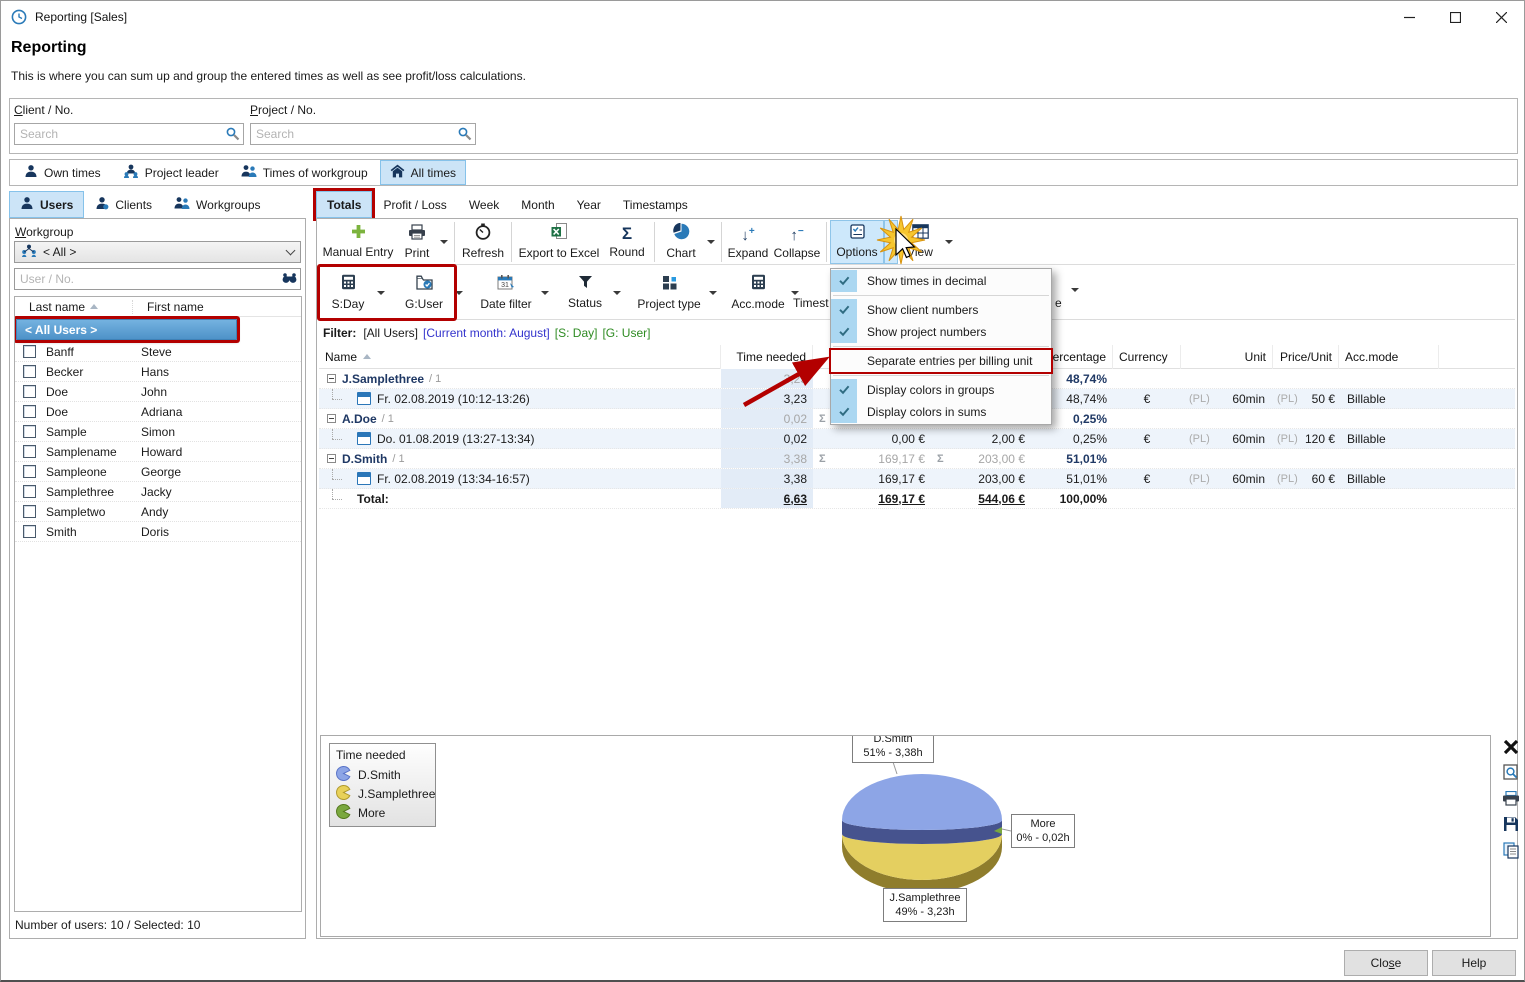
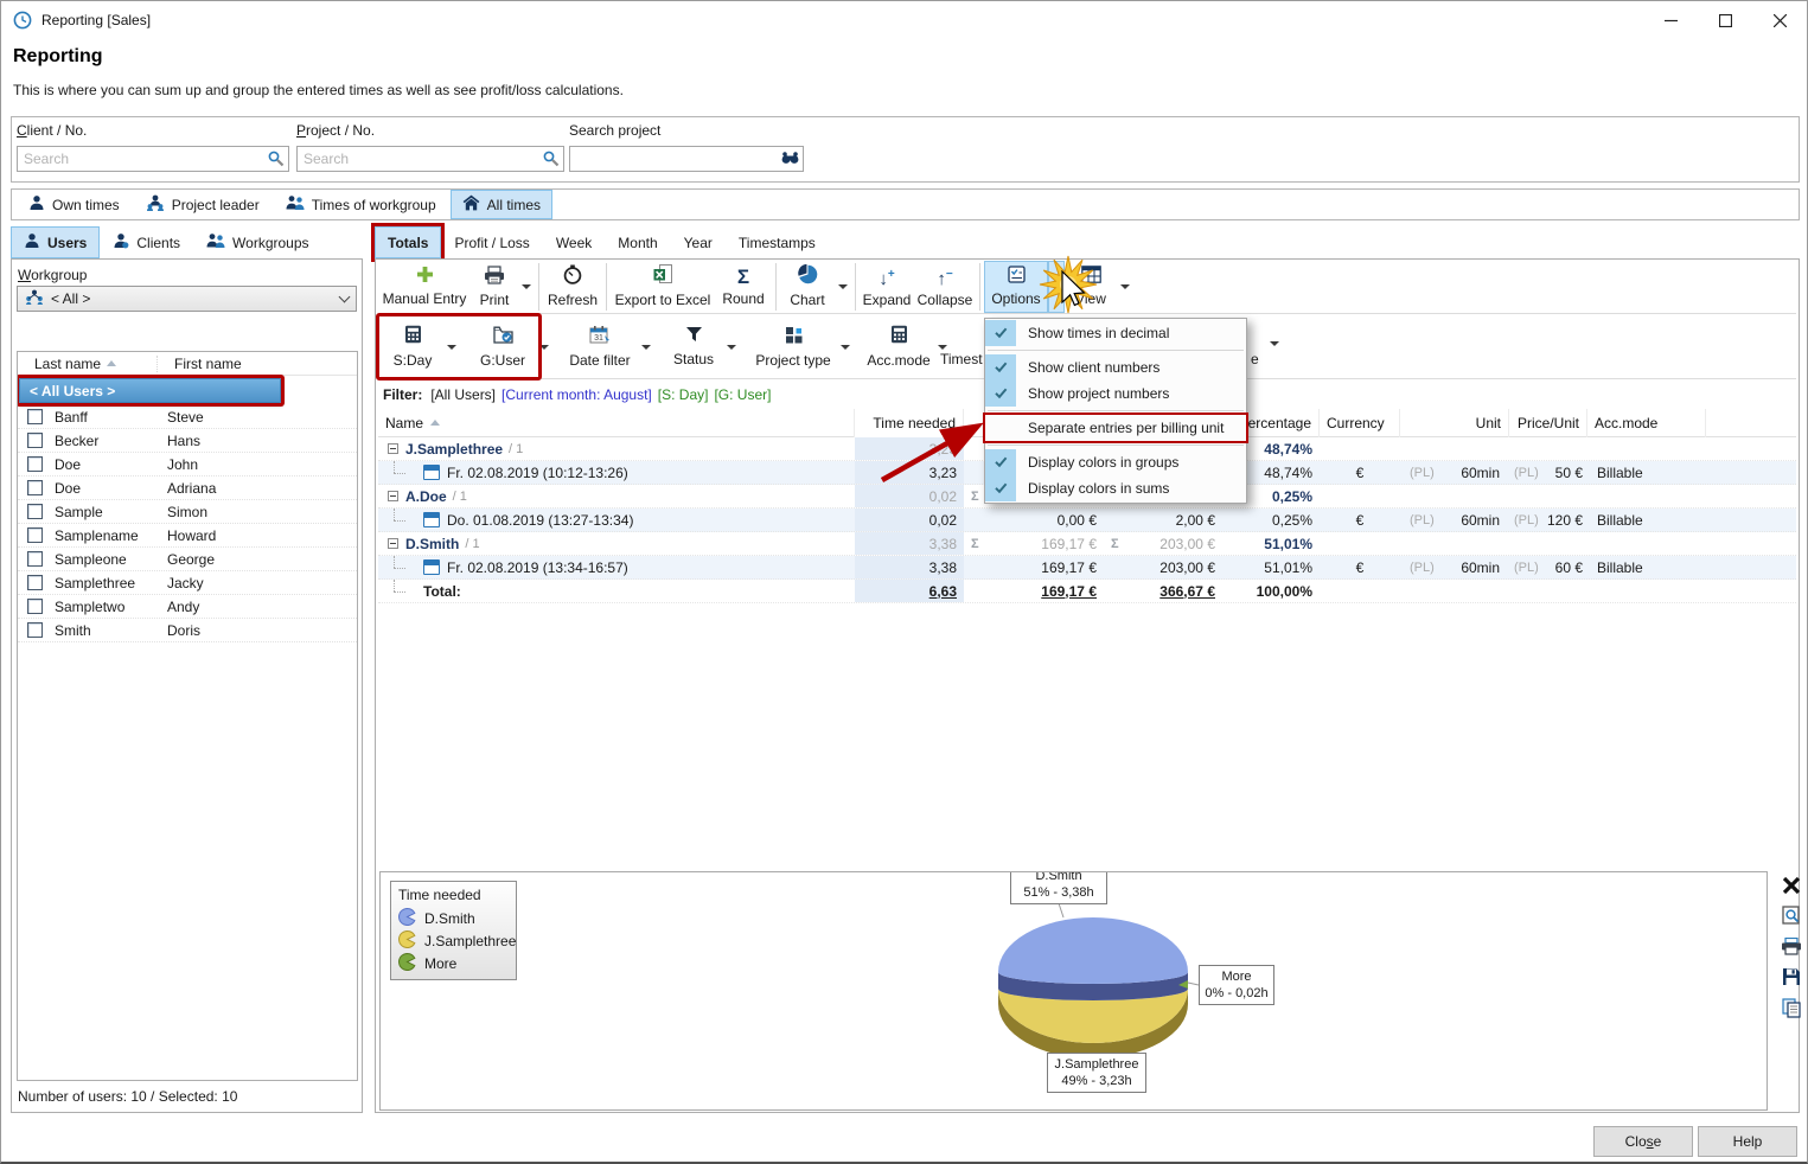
  Reporting [Sales]
  Reporting
  This is where you can sum up and group the entered times as well as see profit/loss calculations.
  Client / No.
  Search
  Project / No.
  Search
+ Search project
  Own times
  Project leader
  Times of workgroup
  All times
  Users
  Clients
  Workgroups
  Workgroup
  < All >
- User / No.
  Last name
  First name
  < All Users >
  Banff
  Steve
  Becker
  Hans
  Doe
  John
  Doe
  Adriana
  Sample
  Simon
  Samplename
  Howard
  Sampleone
  George
  Samplethree
  Jacky
  Sampletwo
  Andy
  Smith
  Doris
  Number of users: 10 / Selected: 10
  Totals
  Profit / Loss
  Week
  Month
  Year
  Timestamps
  Manual Entry
  Print
  Refresh
  Export to Excel
  Σ
  Round
  Chart
  ↓+
  Expand
  ↑−
  Collapse
  Options
  View
  S:Day
  G:User
  Date filter
  Status
  Project type
  Acc.mode
  Timest
  e
  Filter:
  [All Users] [Current month: August] [S: Day] [G: User]
  Name
  Time needed
  ercentage
  Currency
  Unit
  Price/Unit
  Acc.mode
  J.Samplethree
  / 1
  48,74%
  Fr. 02.08.2019 (10:12-13:26)
  3,23
  48,74%
  €
  (PL)
  60min
  (PL)
  50 €
  Billable
  A.Doe
  / 1
  0,02
  Σ
  0,25%
  Do. 01.08.2019 (13:27-13:34)
  0,02
  0,00 €
  2,00 €
  0,25%
  €
  (PL)
  60min
  (PL)
  120 €
  Billable
  D.Smith
  / 1
  3,38
  Σ
  169,17 €
  Σ
  203,00 €
  51,01%
  Fr. 02.08.2019 (13:34-16:57)
  3,38
  169,17 €
  203,00 €
  51,01%
  €
  (PL)
  60min
  (PL)
  60 €
  Billable
  Total:
  6,63
  169,17 €
- 544,06 €
+ 366,67 €
  100,00%
  Time needed
  D.Smith
  J.Samplethree
  More
  D.Smith
  51% - 3,38h
  More
  0% - 0,02h
  J.Samplethree
  49% - 3,23h
  Show times in decimal
  Show client numbers
  Show project numbers
  Separate entries per billing unit
  Display colors in groups
  Display colors in sums
  Clo
  s
  e
  Help
